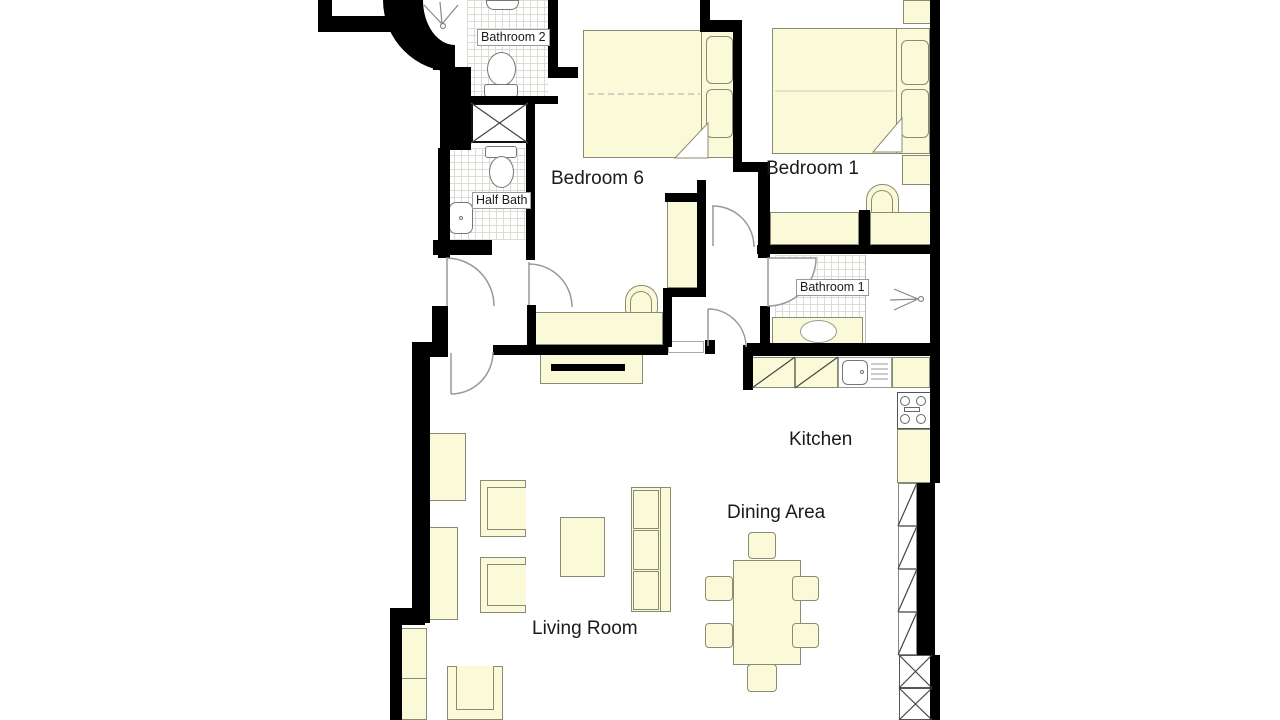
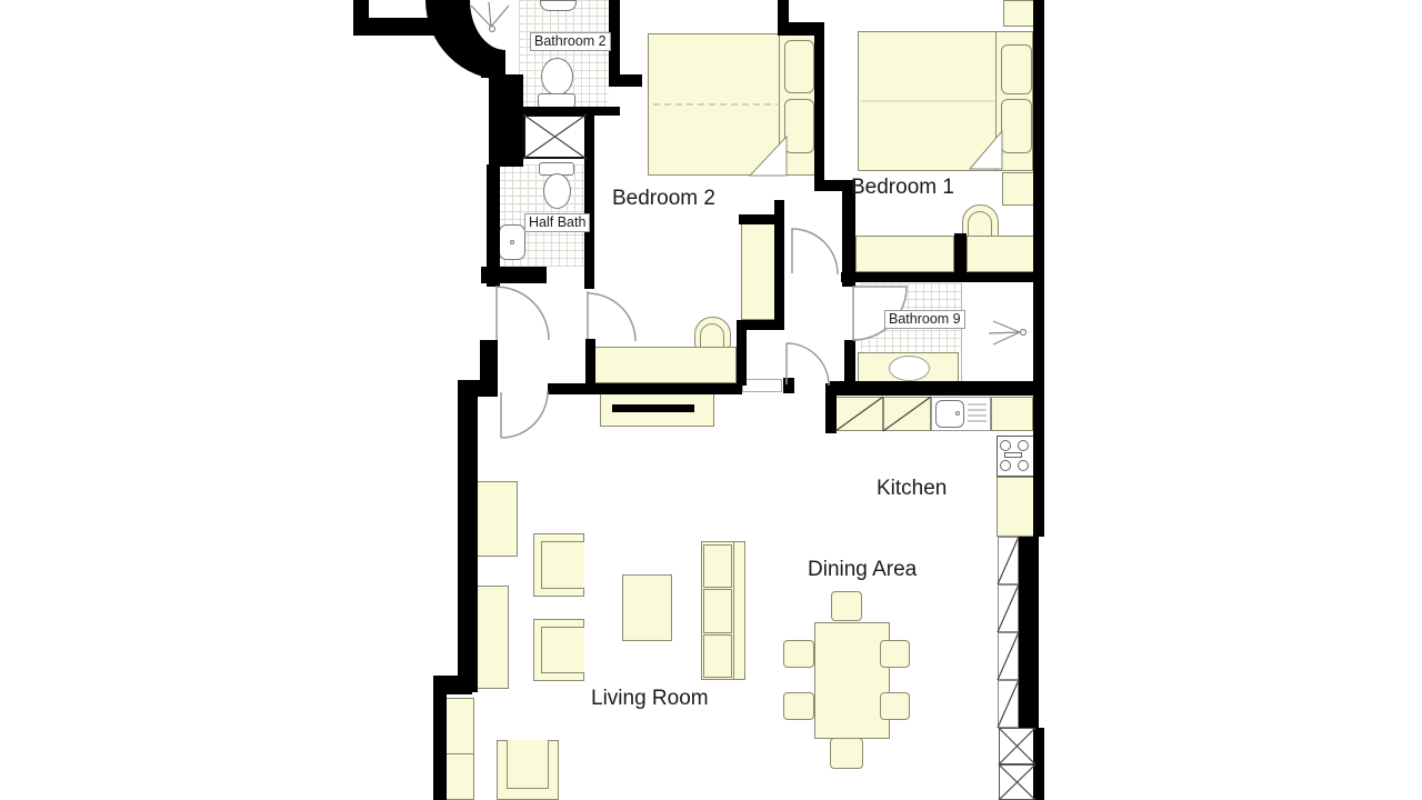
  Bathroom 2
  Half Bath
- Bathroom 1
+ Bathroom 9
- Bedroom 6
+ Bedroom 2
  Bedroom 1
  Kitchen
  Dining Area
  Living Room
